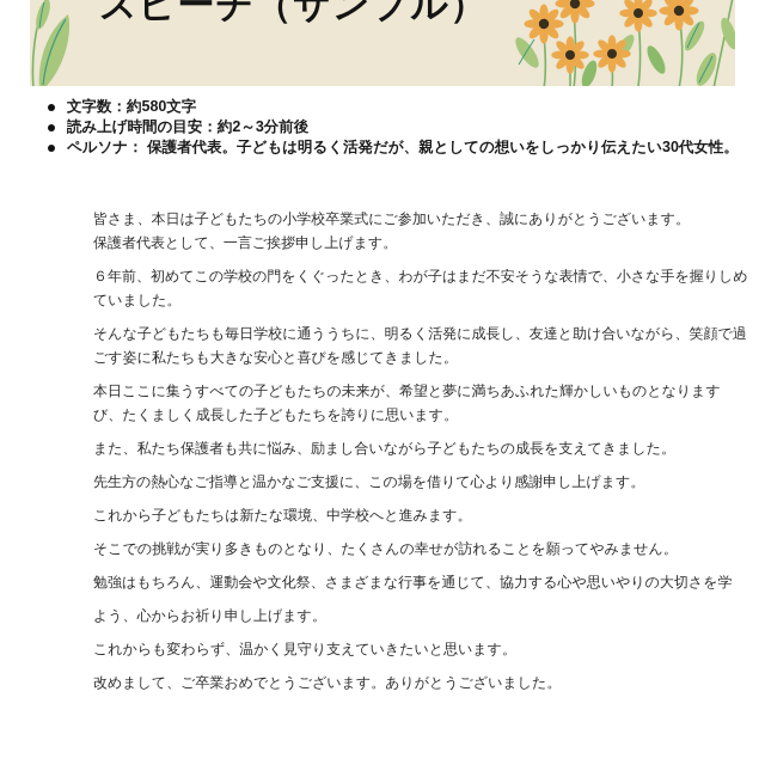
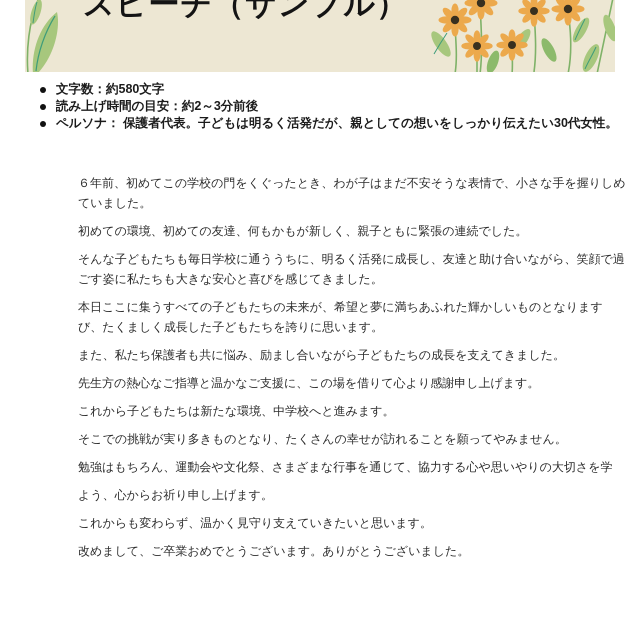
  スピーチ（サンプル）
  文字数：約580文字
  読み上げ時間の目安：約2～3分前後
  ペルソナ： 保護者代表。子どもは明るく活発だが、親としての想いをしっかり伝えたい30代女性。
- 皆さま、本日は子どもたちの小学校卒業式にご参加いただき、誠にありがとうございます。
- 保護者代表として、一言ご挨拶申し上げます。
  ６年前、初めてこの学校の門をくぐったとき、わが子はまだ不安そうな表情で、小さな手を握りしめ
  ていました。
+ 初めての環境、初めての友達、何もかもが新しく、親子ともに緊張の連続でした。
  そんな子どもたちも毎日学校に通ううちに、明るく活発に成長し、友達と助け合いながら、笑顔で過
  ごす姿に私たちも大きな安心と喜びを感じてきました。
  本日ここに集うすべての子どもたちの未来が、希望と夢に満ちあふれた輝かしいものとなります
  び、たくましく成長した子どもたちを誇りに思います。
  また、私たち保護者も共に悩み、励まし合いながら子どもたちの成長を支えてきました。
  先生方の熱心なご指導と温かなご支援に、この場を借りて心より感謝申し上げます。
  これから子どもたちは新たな環境、中学校へと進みます。
  そこでの挑戦が実り多きものとなり、たくさんの幸せが訪れることを願ってやみません。
  勉強はもちろん、運動会や文化祭、さまざまな行事を通じて、協力する心や思いやりの大切さを学
  よう、心からお祈り申し上げます。
  これからも変わらず、温かく見守り支えていきたいと思います。
  改めまして、ご卒業おめでとうございます。ありがとうございました。
